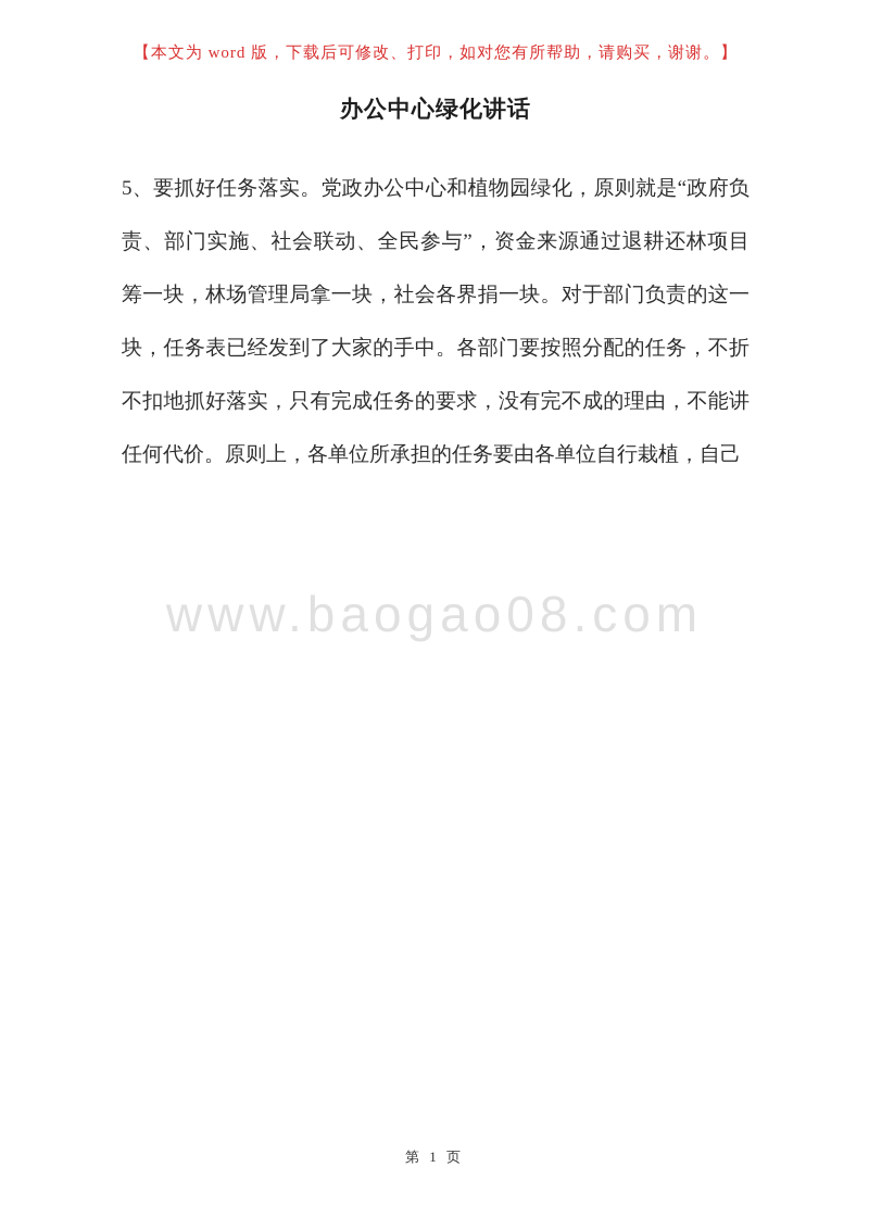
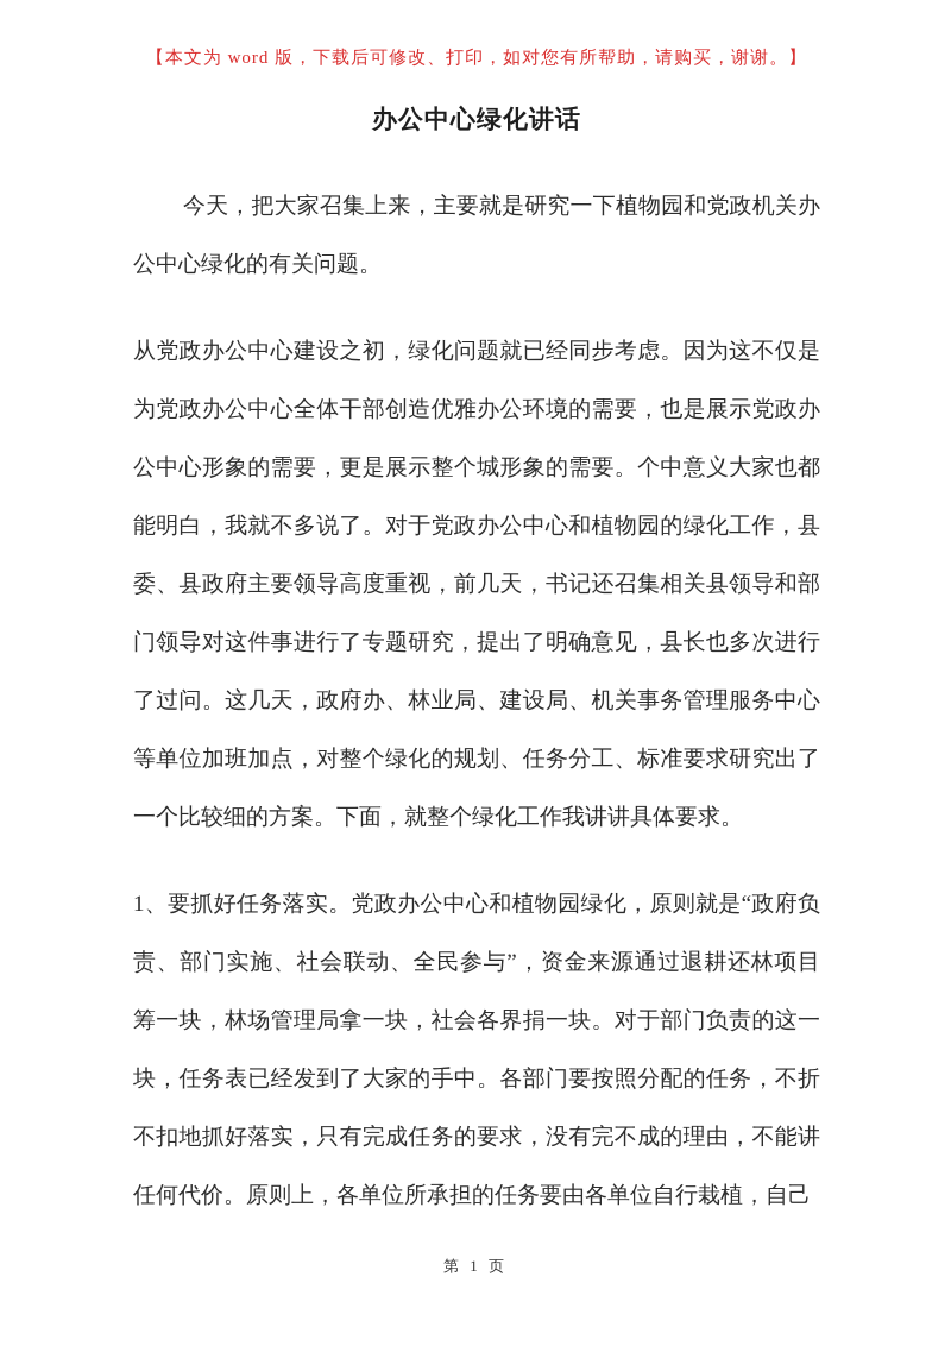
  【本文为 word 版，下载后可修改、打印，如对您有所帮助，请购买，谢谢。】
  办公中心绿化讲话
+ 今天，把大家召集上来，主要就是研究一下植物园和党政机关办公中心绿化的有关问题。
+ 从党政办公中心建设之初，绿化问题就已经同步考虑。因为这不仅是为党政办公中心全体干部创造优雅办公环境的需要，也是展示党政办公中心形象的需要，更是展示整个城形象的需要。个中意义大家也都能明白，我就不多说了。对于党政办公中心和植物园的绿化工作，县委、县政府主要领导高度重视，前几天，书记还召集相关县领导和部门领导对这件事进行了专题研究，提出了明确意见，县长也多次进行了过问。这几天，政府办、林业局、建设局、机关事务管理服务中心等单位加班加点，对整个绿化的规划、任务分工、标准要求研究出了一个比较细的方案。下面，就整个绿化工作我讲讲具体要求。
- 5、要抓好任务落实。党政办公中心和植物园绿化，原则就是“政府负责、部门实施、社会联动、全民参与”，资金来源通过退耕还林项目筹一块，林场管理局拿一块，社会各界捐一块。对于部门负责的这一块，任务表已经发到了大家的手中。各部门要按照分配的任务，不折不扣地抓好落实，只有完成任务的要求，没有完不成的理由，不能讲任何代价。原则上，各单位所承担的任务要由各单位自行栽植，自己
+ 1、要抓好任务落实。党政办公中心和植物园绿化，原则就是“政府负责、部门实施、社会联动、全民参与”，资金来源通过退耕还林项目筹一块，林场管理局拿一块，社会各界捐一块。对于部门负责的这一块，任务表已经发到了大家的手中。各部门要按照分配的任务，不折不扣地抓好落实，只有完成任务的要求，没有完不成的理由，不能讲任何代价。原则上，各单位所承担的任务要由各单位自行栽植，自己
- www.baogao08.com
  第 1 页
